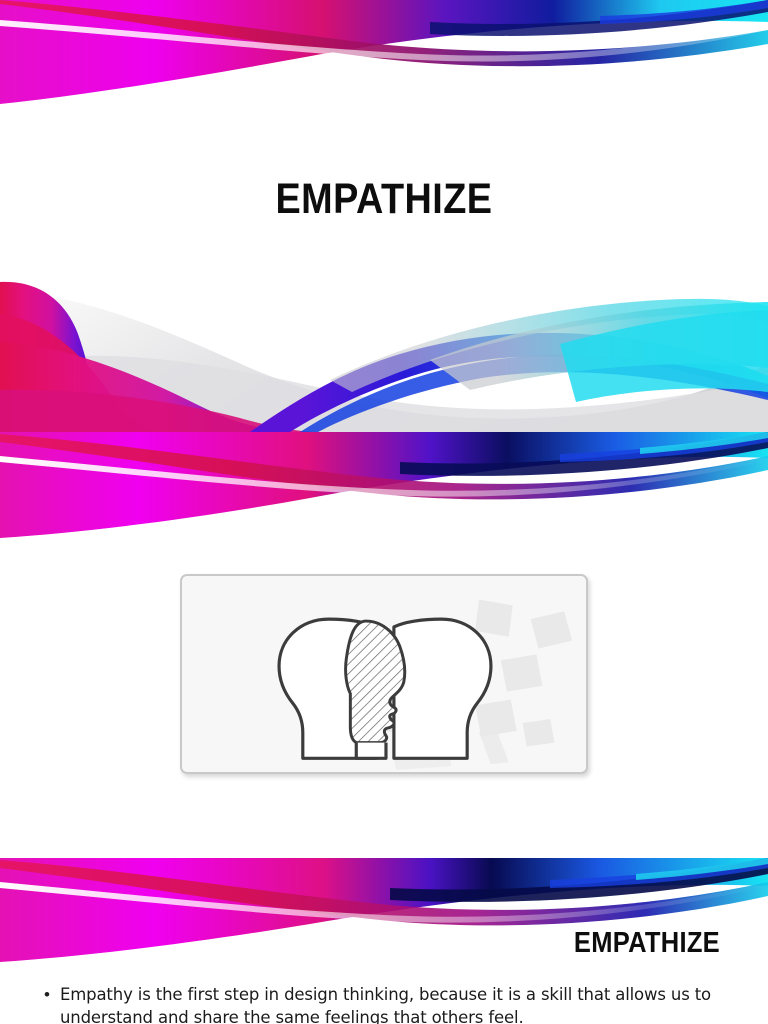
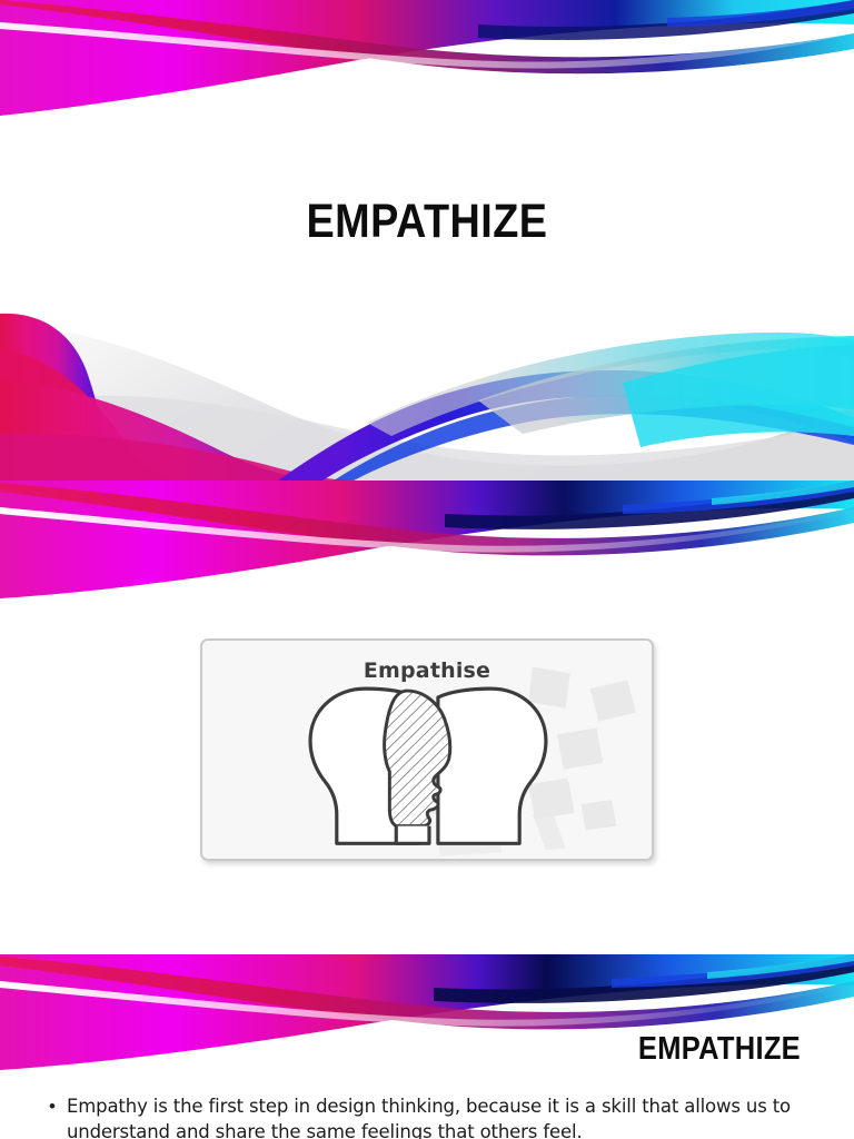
  EMPATHIZE
+ Empathise
  EMPATHIZE
  •
  Empathy is the first step in design thinking, because it is a skill that allows us to understand and share the same feelings that others feel.
